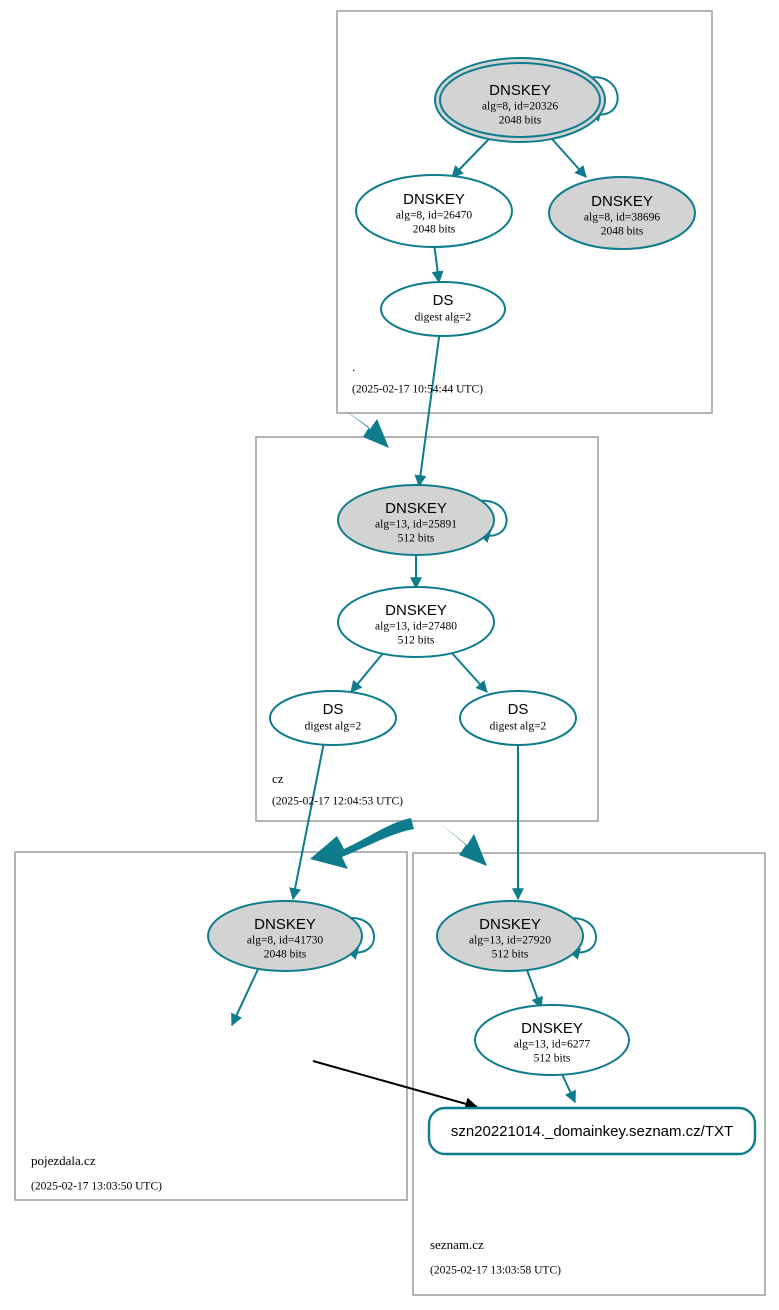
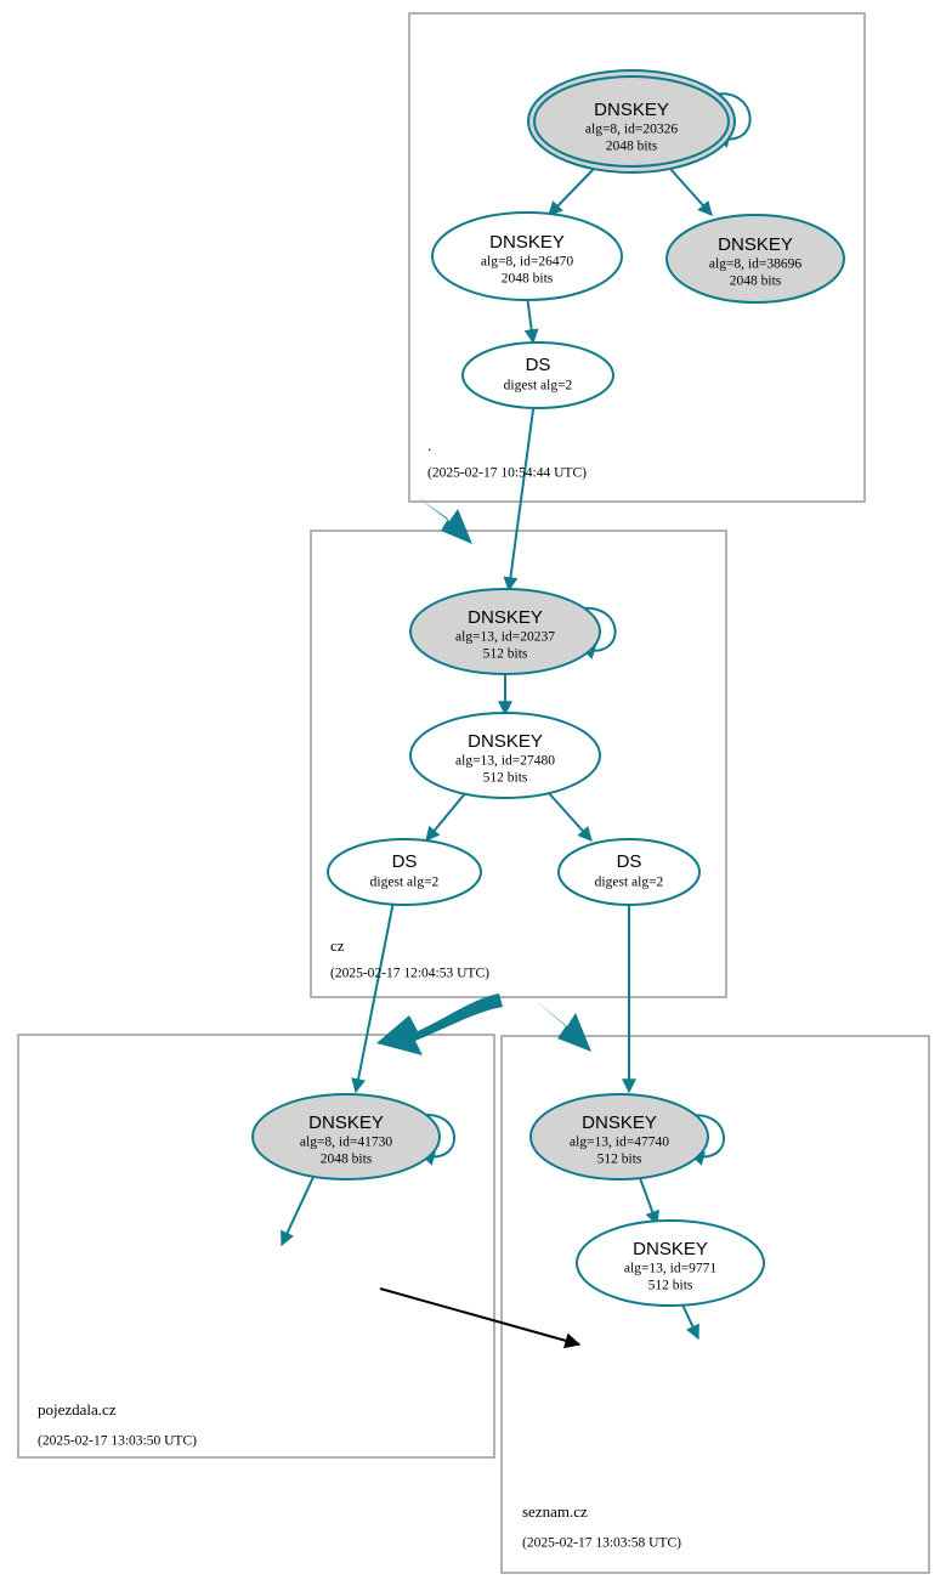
  DNSKEY
  alg=8, id=20326
  2048 bits
  DNSKEY
  alg=8, id=26470
  2048 bits
  DNSKEY
  alg=8, id=38696
  2048 bits
  DS
  digest alg=2
  .
  (2025-02-17 10:54:44 UTC)
  DNSKEY
- alg=13, id=25891
+ alg=13, id=20237
  512 bits
  DNSKEY
  alg=13, id=27480
  512 bits
  DS
  digest alg=2
  DS
  digest alg=2
  cz
  (2025-02-17 12:04:53 UTC)
  DNSKEY
  alg=8, id=41730
  2048 bits
  pojezdala.cz
  (2025-02-17 13:03:50 UTC)
  DNSKEY
- alg=13, id=27920
+ alg=13, id=47740
  512 bits
  DNSKEY
- alg=13, id=6277
+ alg=13, id=9771
  512 bits
- szn20221014._domainkey.seznam.cz/TXT
  seznam.cz
  (2025-02-17 13:03:58 UTC)
